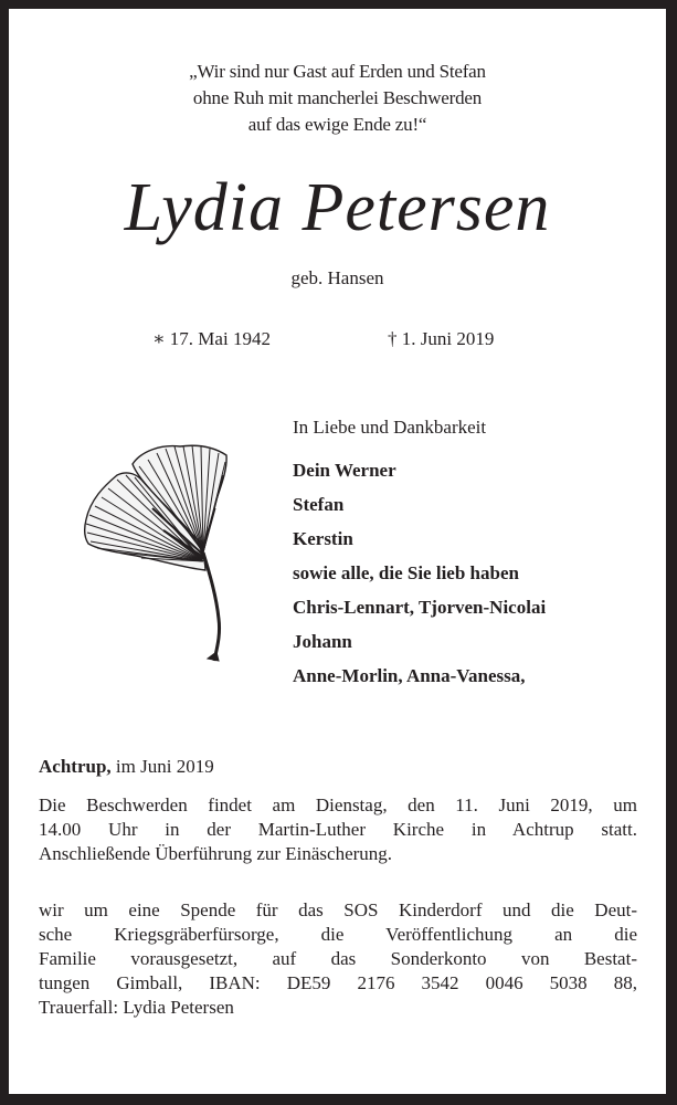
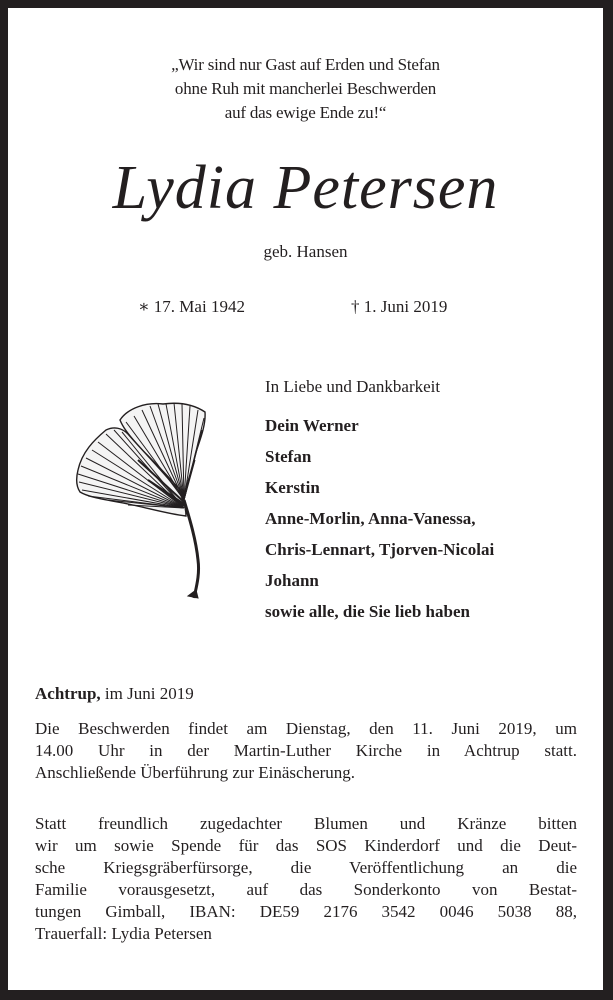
  „Wir sind nur Gast auf Erden und Stefan
  ohne Ruh mit mancherlei Beschwerden
  auf das ewige Ende zu!“
  Lydia Petersen
  geb. Hansen
  ∗ 17. Mai 1942
  † 1. Juni 2019
  In Liebe und Dankbarkeit
  Dein Werner
  Stefan
  Kerstin
- sowie alle, die Sie lieb haben
+ Anne-Morlin, Anna-Vanessa,
  Chris-Lennart, Tjorven-Nicolai
  Johann
- Anne-Morlin, Anna-Vanessa,
+ sowie alle, die Sie lieb haben
  Achtrup, im Juni 2019
  Die Beschwerden findet am Dienstag, den 11. Juni 2019, um
  14.00 Uhr in der Martin-Luther Kirche in Achtrup statt.
  Anschließende Überführung zur Einäscherung.
+ Statt freundlich zugedachter Blumen und Kränze bitten
- wir um eine Spende für das SOS Kinderdorf und die Deut-
+ wir um sowie Spende für das SOS Kinderdorf und die Deut-
  sche Kriegsgräberfürsorge, die Veröffentlichung an die
  Familie vorausgesetzt, auf das Sonderkonto von Bestat-
  tungen Gimball, IBAN: DE59 2176 3542 0046 5038 88,
  Trauerfall: Lydia Petersen
